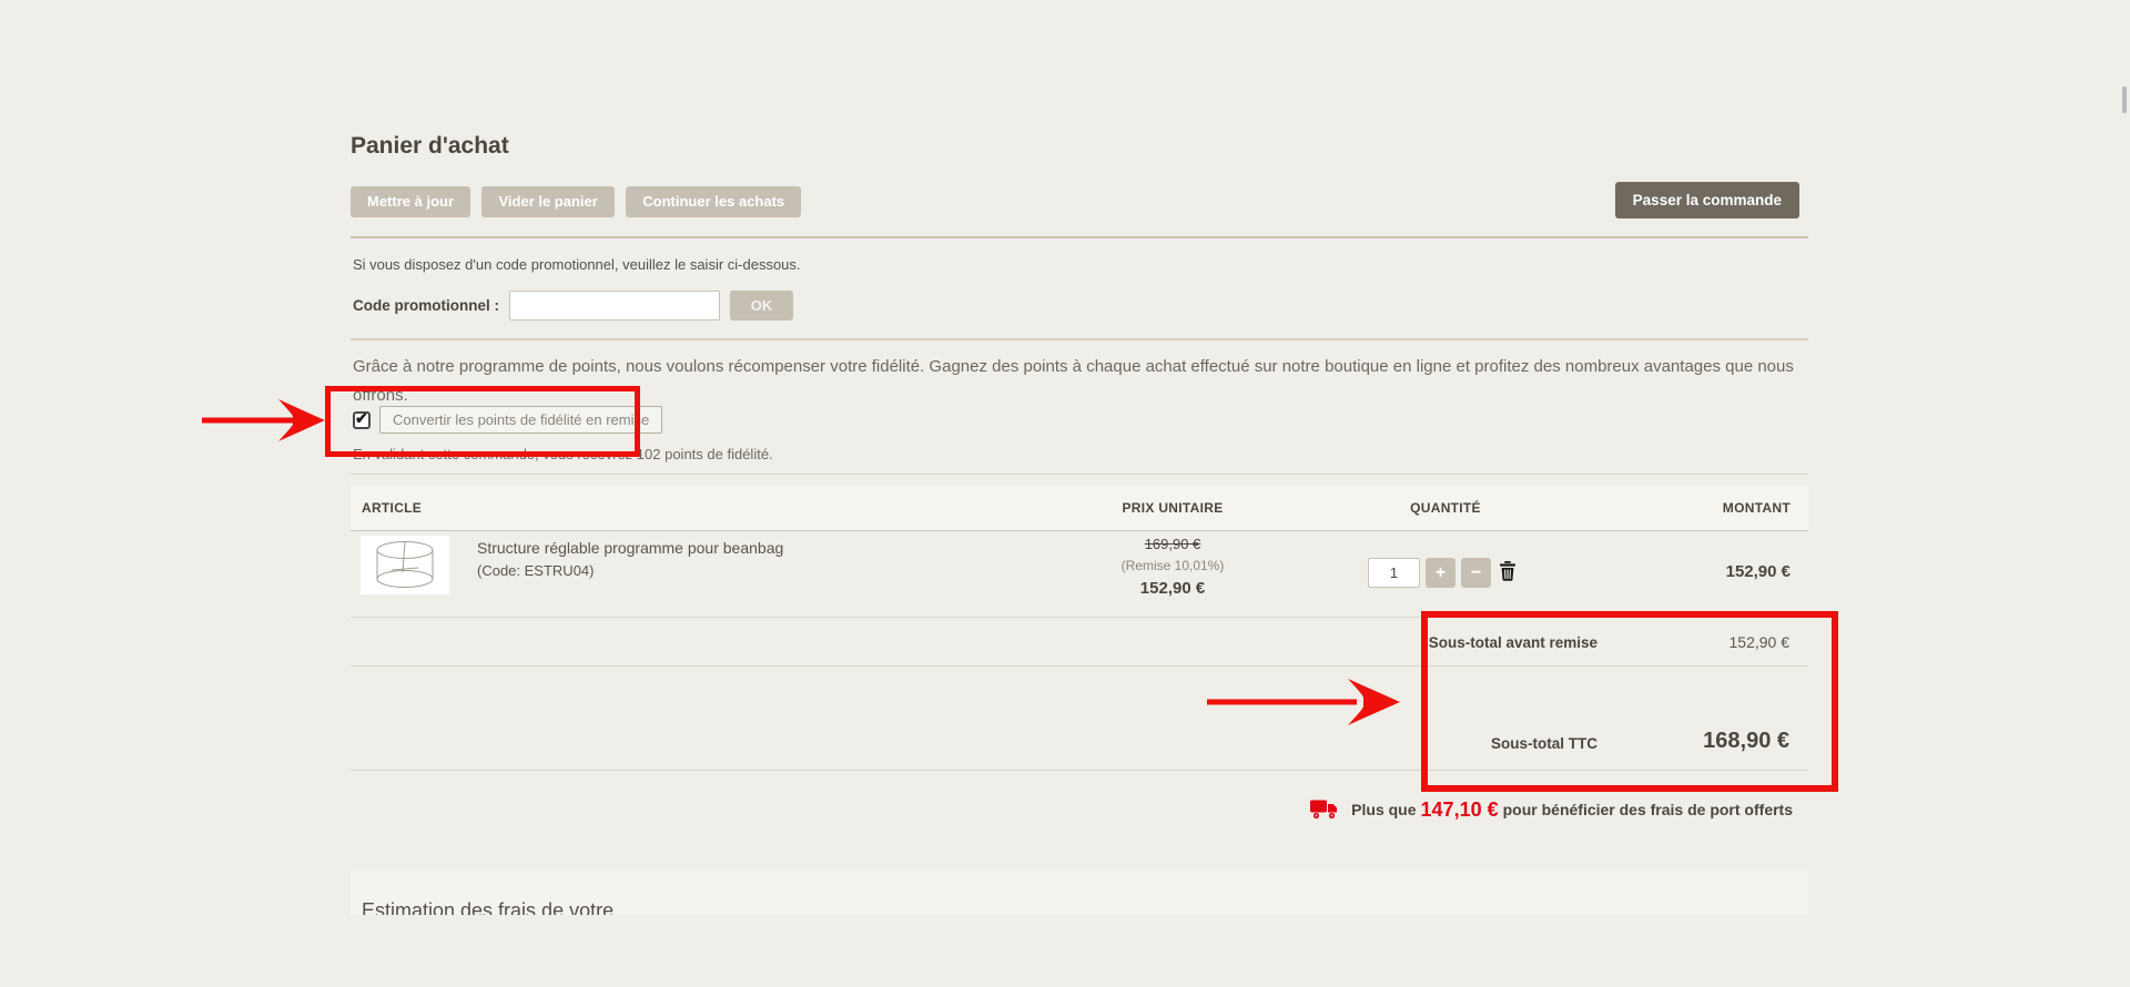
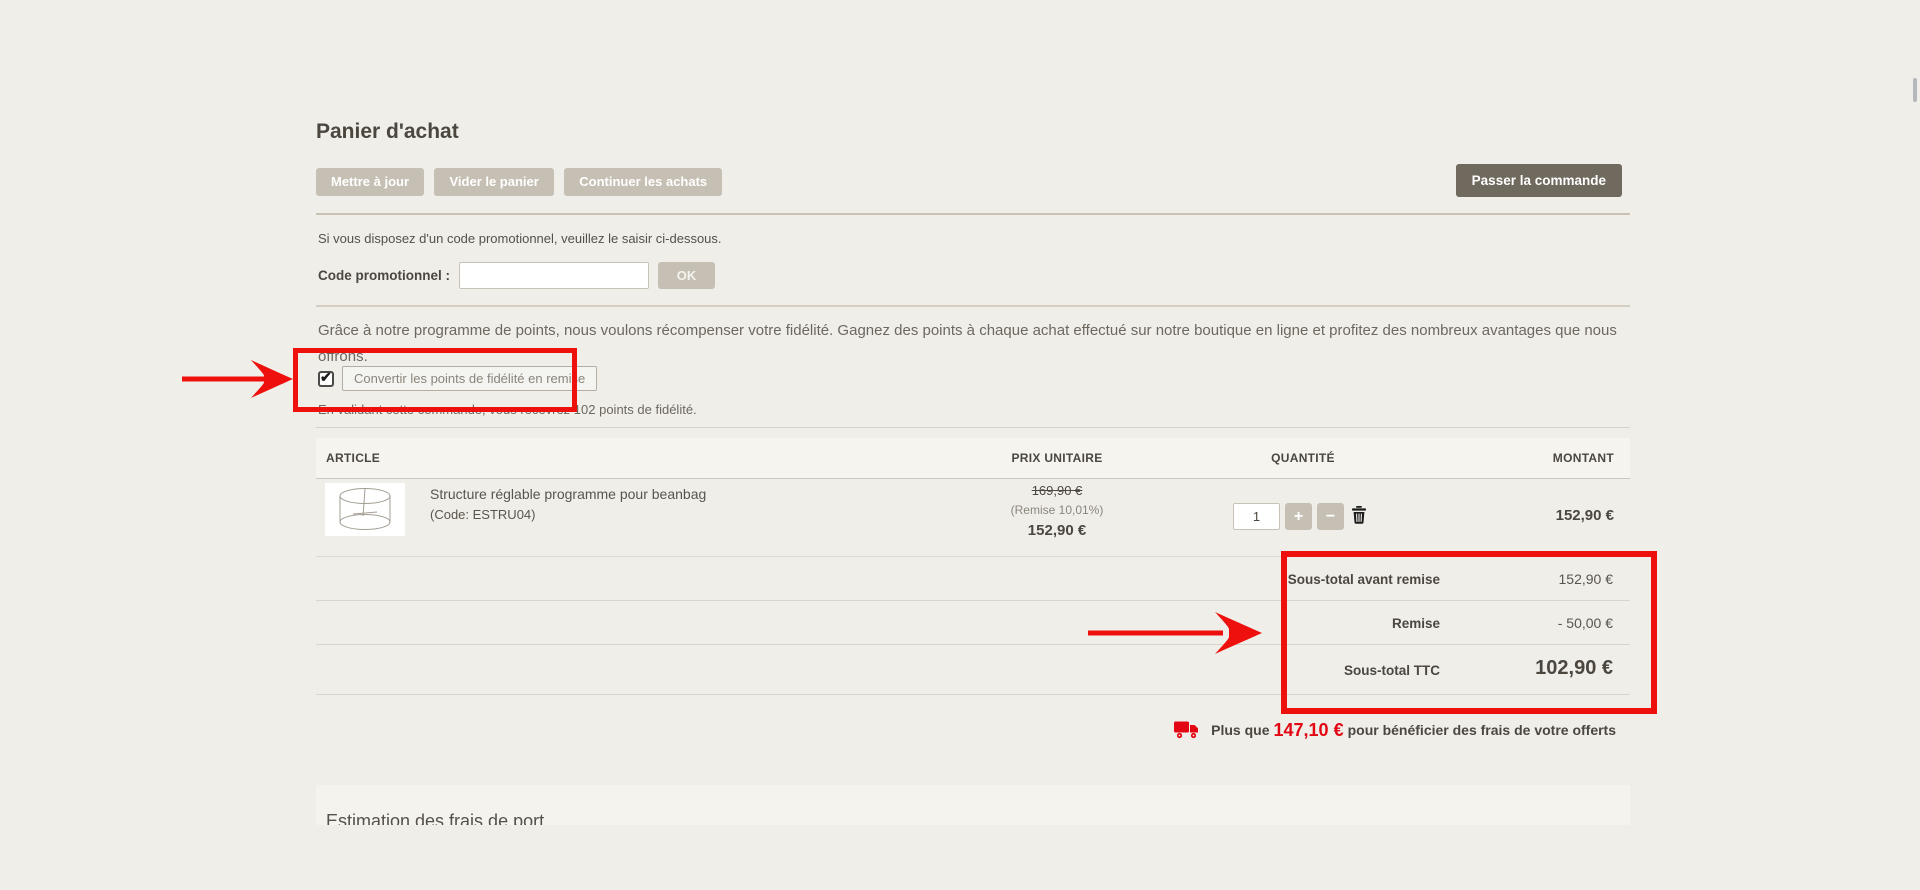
  Panier d'achat
  Mettre à jour Vider le panier Continuer les achats
  Passer la commande
  Si vous disposez d'un code promotionnel, veuillez le saisir ci-dessous.
  Code promotionnel :
  OK
  Grâce à notre programme de points, nous voulons récompenser votre fidélité. Gagnez des points à chaque achat effectué sur notre boutique en ligne et profitez des nombreux avantages que nous offrons.
  Convertir les points de fidélité en remise
  En validant cette commande, vous recevrez 102 points de fidélité.
  ARTICLE
  PRIX UNITAIRE
  QUANTITÉ
  MONTANT
  Structure réglable programme pour beanbag
  (Code: ESTRU04)
  169,90 €
  (Remise 10,01%)
  152,90 €
  1
  +
  −
  152,90 €
  Sous-total avant remise
  152,90 €
+ Remise
+ - 50,00 €
  Sous-total TTC
- 168,90 €
+ 102,90 €
  Plus que
  147,10 €
- pour bénéficier des frais de port offerts
+ pour bénéficier des frais de votre offerts
- Estimation des frais de votre
+ Estimation des frais de port
